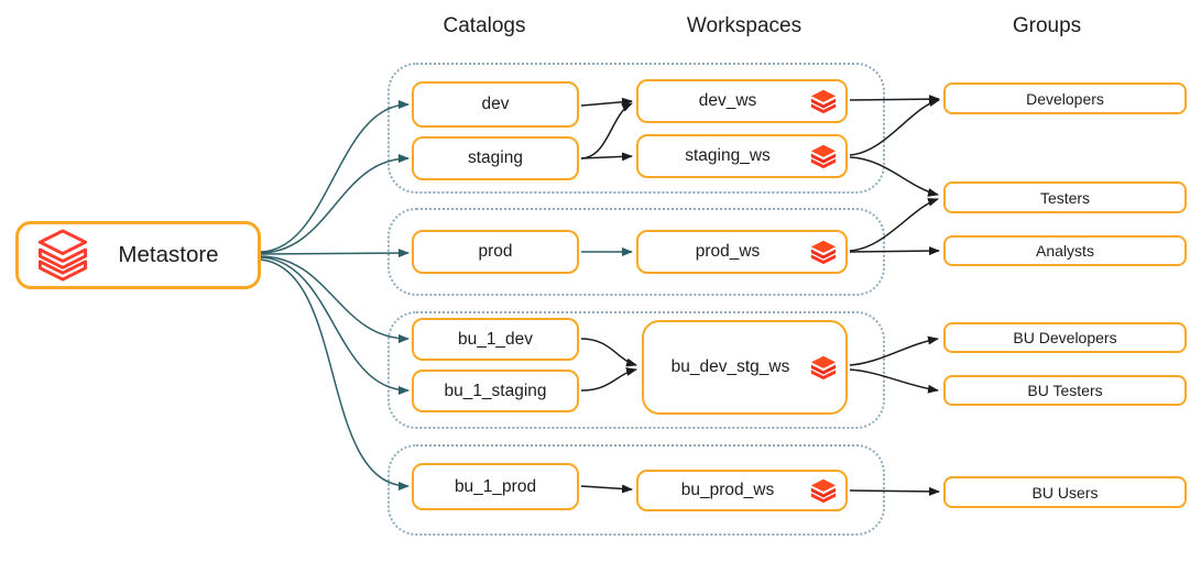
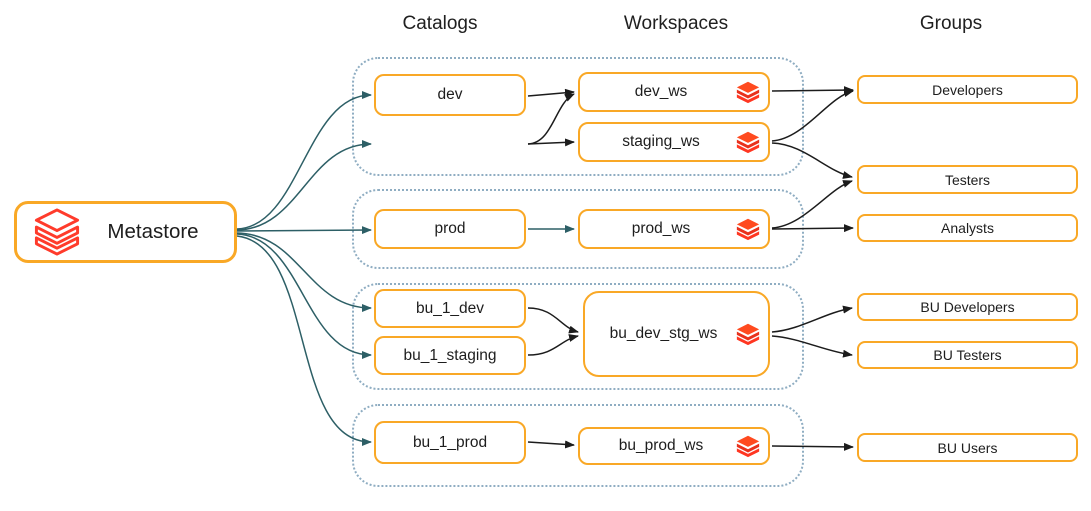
  Catalogs
  Workspaces
  Groups
  Metastore
  dev
- staging
  prod
  bu_1_dev
  bu_1_staging
  bu_1_prod
  dev_ws
  staging_ws
  prod_ws
  bu_dev_stg_ws
  bu_prod_ws
  Developers
  Testers
  Analysts
  BU Developers
  BU Testers
  BU Users
